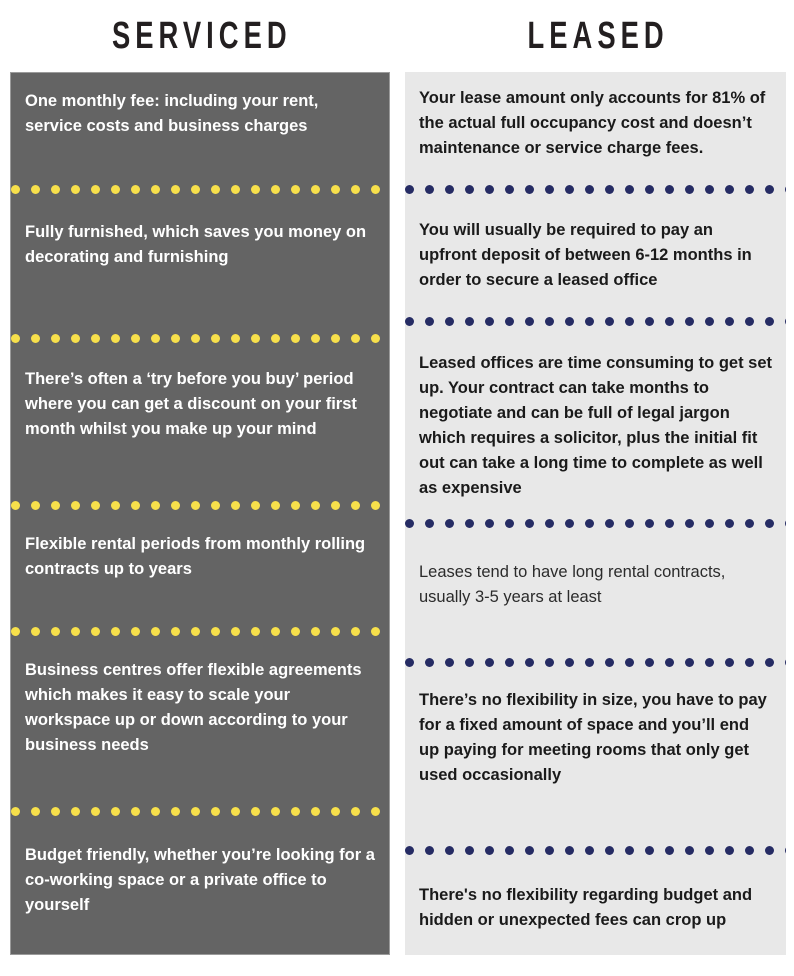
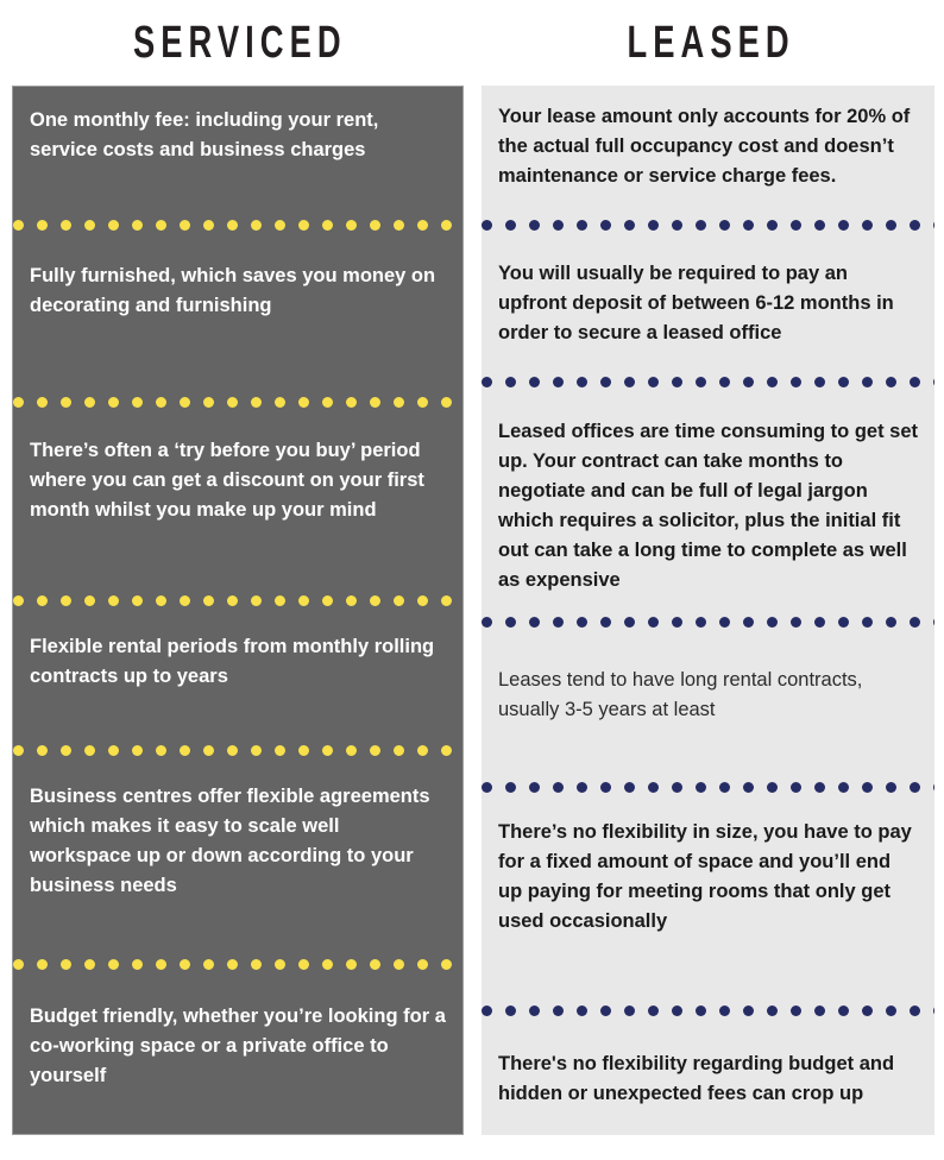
  SERVICED
  LEASED
  One monthly fee: including your rent, service costs and business charges
  Fully furnished, which saves you money on decorating and furnishing
  There’s often a ‘try before you buy’ period where you can get a discount on your first month whilst you make up your mind
  Flexible rental periods from monthly rolling contracts up to years
- Business centres offer flexible agreements which makes it easy to scale your workspace up or down according to your business needs
+ Business centres offer flexible agreements which makes it easy to scale well workspace up or down according to your business needs
  Budget friendly, whether you’re looking for a co-working space or a private office to yourself
- Your lease amount only accounts for 81% of the actual full occupancy cost and doesn’t maintenance or service charge fees.
+ Your lease amount only accounts for 20% of the actual full occupancy cost and doesn’t maintenance or service charge fees.
  You will usually be required to pay an upfront deposit of between 6-12 months in order to secure a leased office
  Leased offices are time consuming to get set up. Your contract can take months to negotiate and can be full of legal jargon which requires a solicitor, plus the initial fit out can take a long time to complete as well as expensive
  Leases tend to have long rental contracts, usually 3-5 years at least
  There’s no flexibility in size, you have to pay for a fixed amount of space and you’ll end up paying for meeting rooms that only get used occasionally
  There's no flexibility regarding budget and hidden or unexpected fees can crop up
